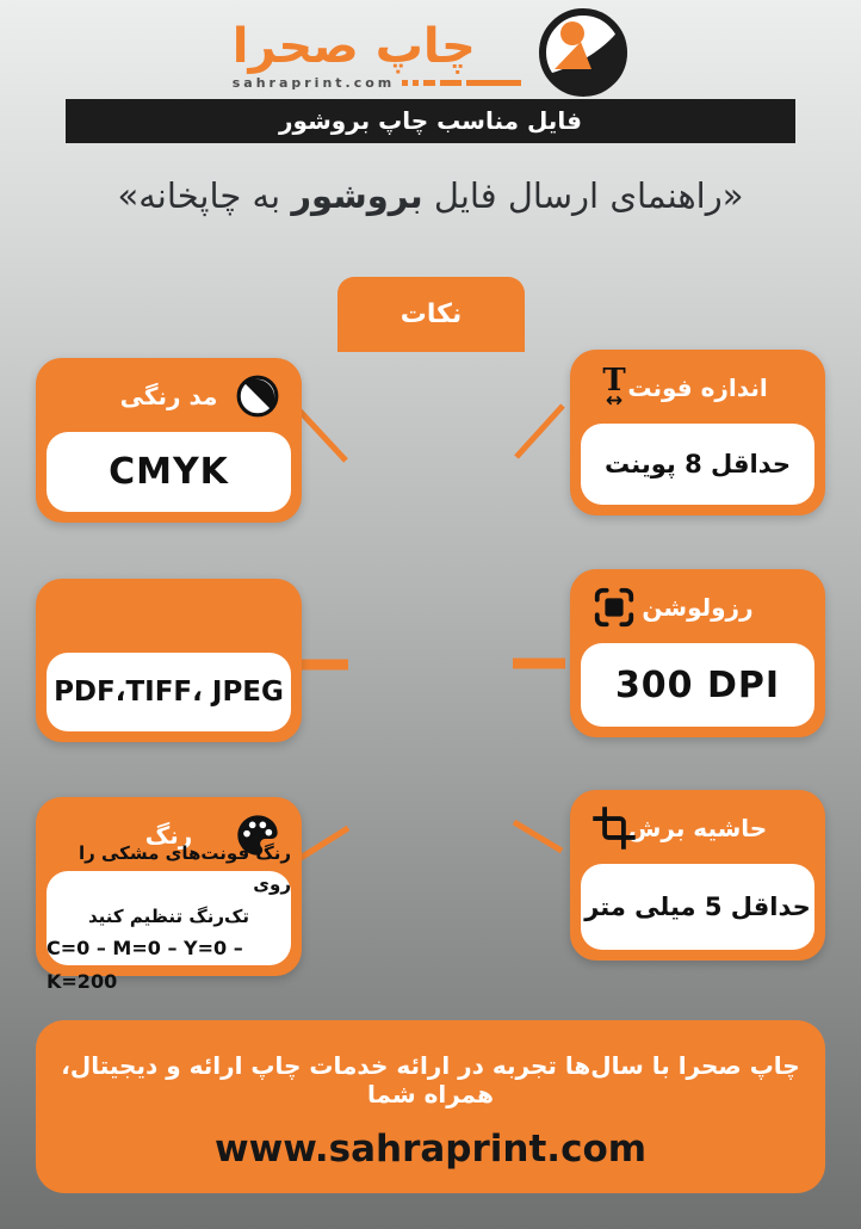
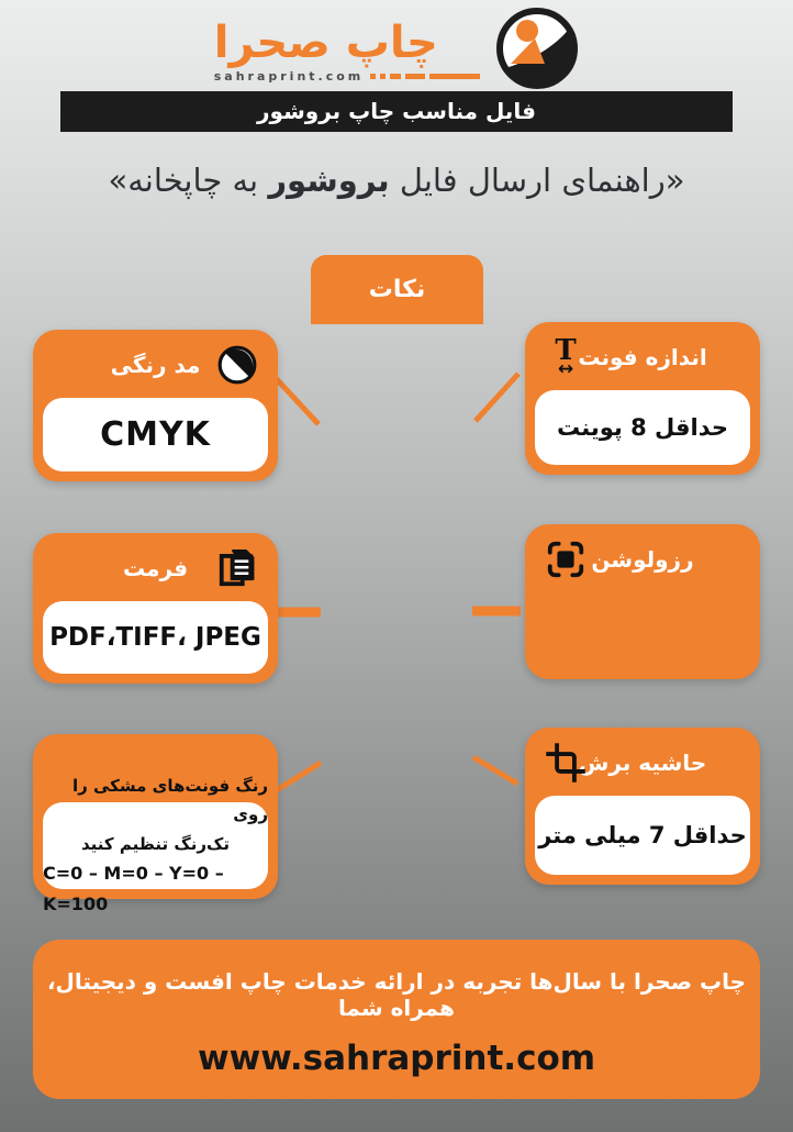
  چاپ صحرا
  sahraprint.com
  فایل مناسب چاپ بروشور
  «راهنمای ارسال فایل بروشور به چاپخانه»
  نکات
  مد رنگی
  CMYK
+ فرمت
  PDF،TIFF، JPEG
- رنگ
  رنگ فونت‌های مشکی را روی
  تک‌رنگ تنظیم کنید
- C=0 – M=0 – Y=0 – K=200
+ C=0 – M=0 – Y=0 – K=100
  اندازه فونت
  T
  ↔
  حداقل 8 پوینت
  رزولوشن
- 300 DPI
  حاشیه برش
- حداقل 5 میلی متر
+ حداقل 7 میلی متر
- چاپ صحرا با سال‌ها تجربه در ارائه خدمات چاپ ارائه و دیجیتال، همراه شما
+ چاپ صحرا با سال‌ها تجربه در ارائه خدمات چاپ افست و دیجیتال، همراه شما
  www.sahraprint.com
